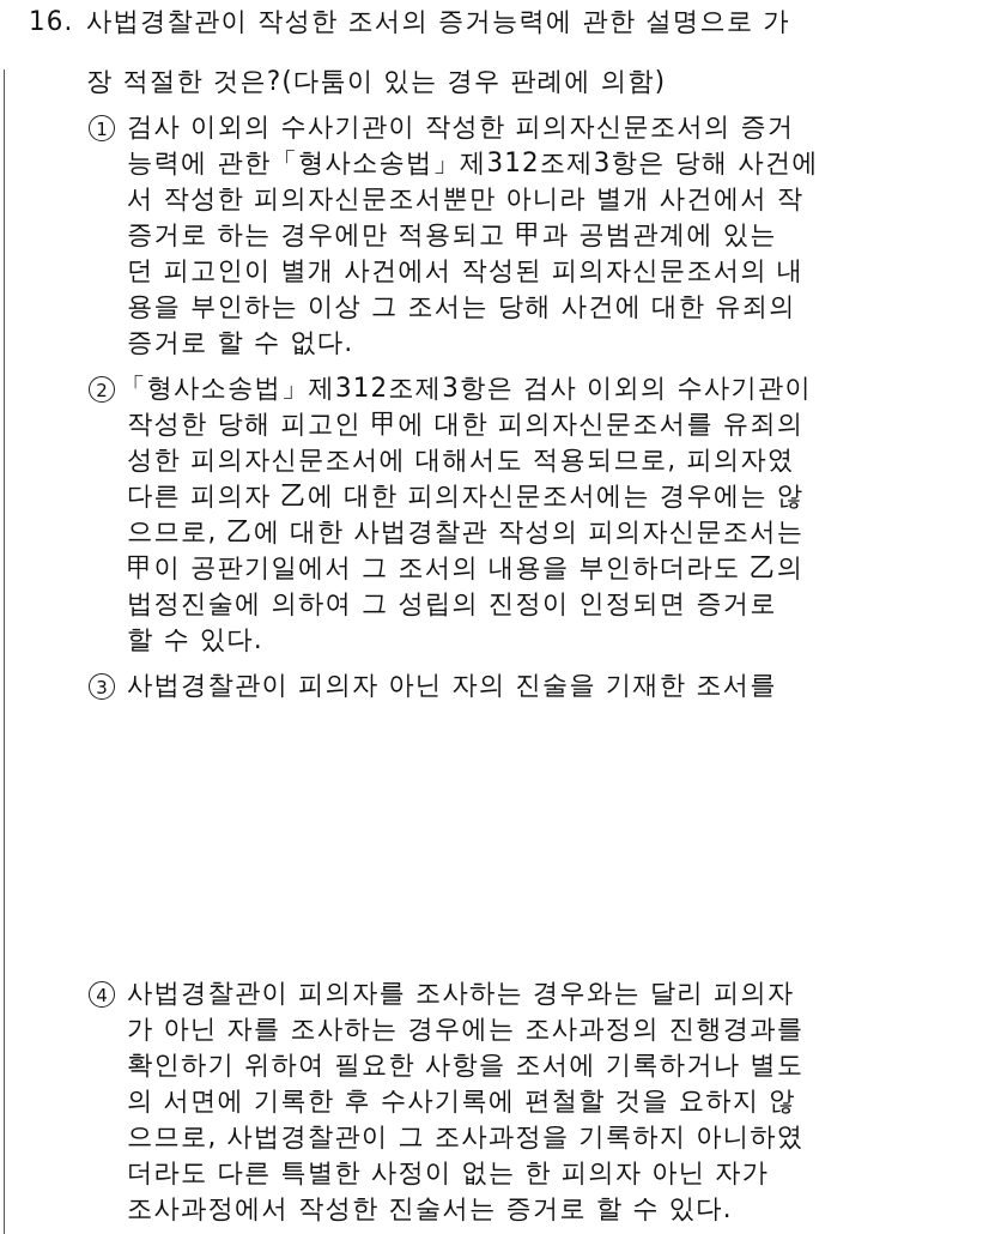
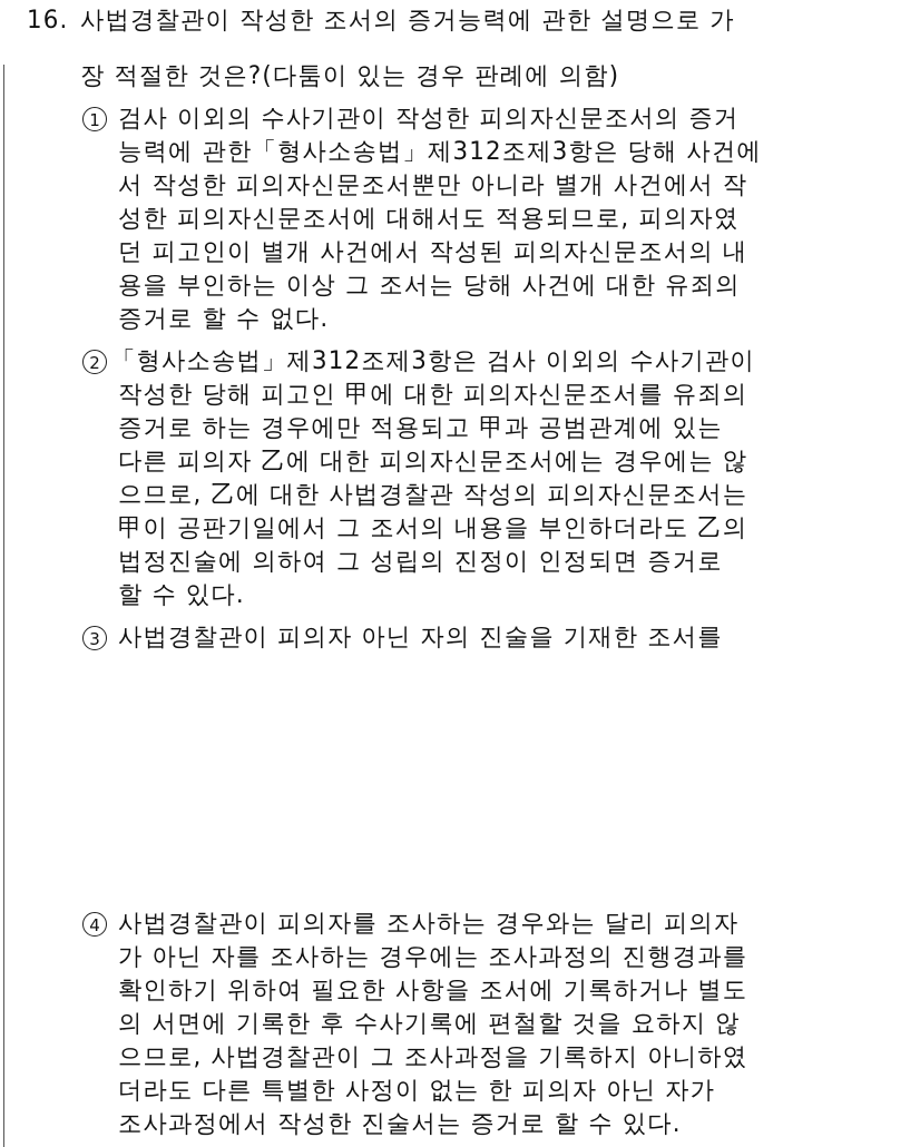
  16.
  사법경찰관이 작성한 조서의 증거능력에 관한 설명으로 가
  장 적절한 것은?(다툼이 있는 경우 판례에 의함)
  1
  검사 이외의 수사기관이 작성한 피의자신문조서의 증거
  능력에 관한「형사소송법」제312조제3항은 당해 사건에
  서 작성한 피의자신문조서뿐만 아니라 별개 사건에서 작
- 증거로 하는 경우에만 적용되고 甲과 공범관계에 있는
+ 성한 피의자신문조서에 대해서도 적용되므로, 피의자였
  던 피고인이 별개 사건에서 작성된 피의자신문조서의 내
  용을 부인하는 이상 그 조서는 당해 사건에 대한 유죄의
  증거로 할 수 없다.
  2
  「형사소송법」제312조제3항은 검사 이외의 수사기관이
  작성한 당해 피고인 甲에 대한 피의자신문조서를 유죄의
- 성한 피의자신문조서에 대해서도 적용되므로, 피의자였
+ 증거로 하는 경우에만 적용되고 甲과 공범관계에 있는
  다른 피의자 乙에 대한 피의자신문조서에는 경우에는 않
  으므로, 乙에 대한 사법경찰관 작성의 피의자신문조서는
  甲이 공판기일에서 그 조서의 내용을 부인하더라도 乙의
  법정진술에 의하여 그 성립의 진정이 인정되면 증거로
  할 수 있다.
  3
  사법경찰관이 피의자 아닌 자의 진술을 기재한 조서를
  4
  사법경찰관이 피의자를 조사하는 경우와는 달리 피의자
  가 아닌 자를 조사하는 경우에는 조사과정의 진행경과를
  확인하기 위하여 필요한 사항을 조서에 기록하거나 별도
  의 서면에 기록한 후 수사기록에 편철할 것을 요하지 않
  으므로, 사법경찰관이 그 조사과정을 기록하지 아니하였
  더라도 다른 특별한 사정이 없는 한 피의자 아닌 자가
  조사과정에서 작성한 진술서는 증거로 할 수 있다.
